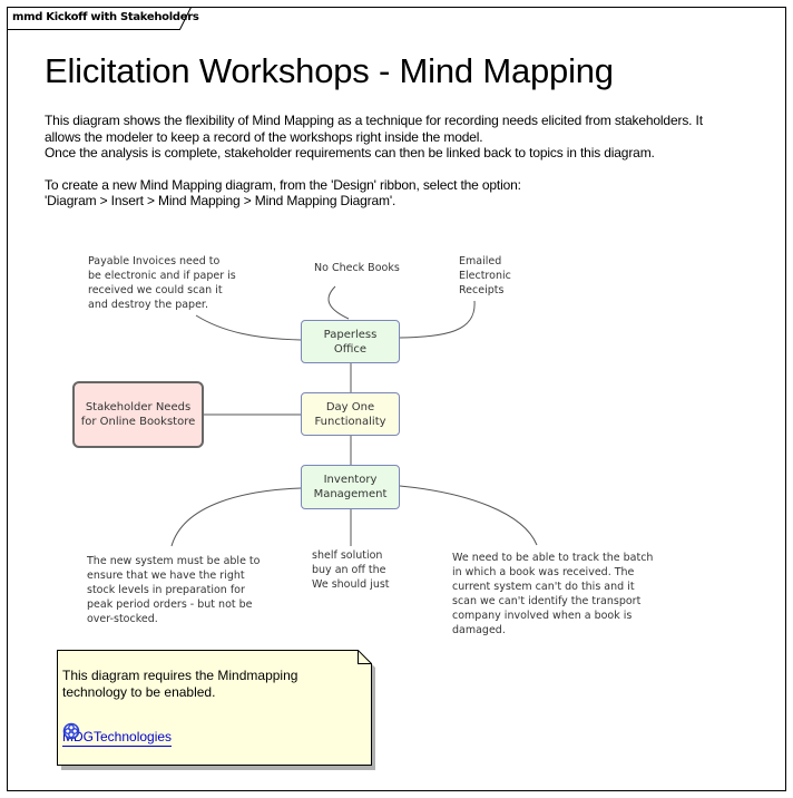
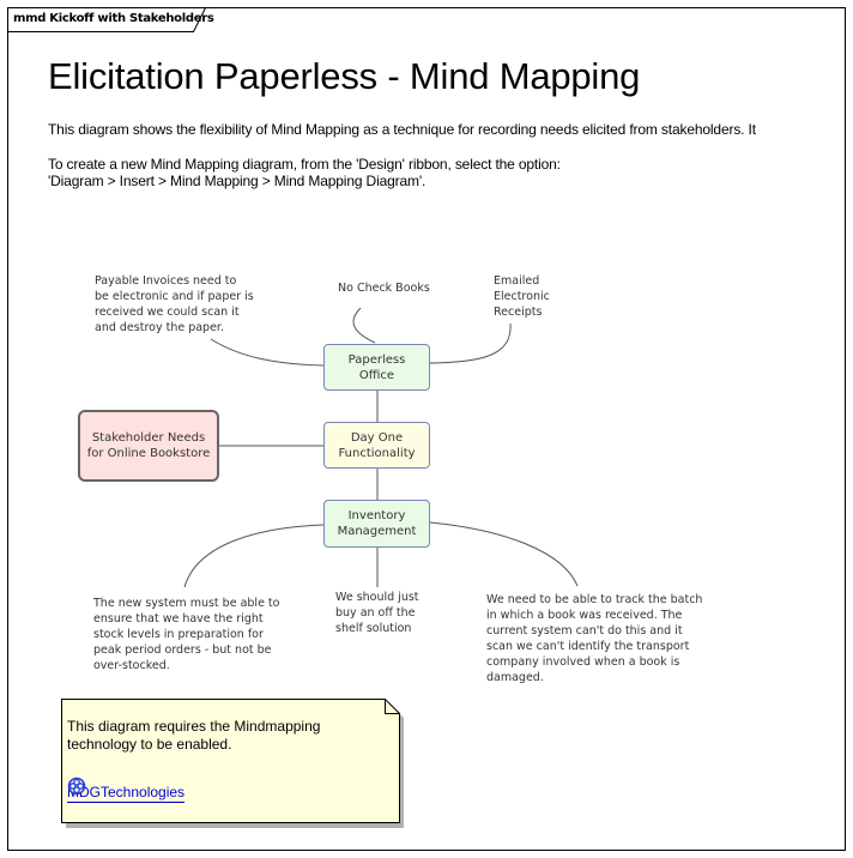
  mmd Kickoff with Stakeholders
- Elicitation Workshops - Mind Mapping
+ Elicitation Paperless - Mind Mapping
  This diagram shows the flexibility of Mind Mapping as a technique for recording needs elicited from stakeholders. It
- allows the modeler to keep a record of the workshops right inside the model.
- Once the analysis is complete, stakeholder requirements can then be linked back to topics in this diagram.
  To create a new Mind Mapping diagram, from the 'Design' ribbon, select the option:
  'Diagram > Insert > Mind Mapping > Mind Mapping Diagram'.
  Stakeholder Needs
  for Online Bookstore
  Paperless
  Office
  Day One
  Functionality
  Inventory
  Management
  Payable Invoices need to
  be electronic and if paper is
  received we could scan it
  and destroy the paper.
  No Check Books
  Emailed
  Electronic
  Receipts
  The new system must be able to
  ensure that we have the right
  stock levels in preparation for
  peak period orders - but not be
  over-stocked.
- shelf solution
+ We should just
  buy an off the
- We should just
+ shelf solution
  We need to be able to track the batch
  in which a book was received. The
  current system can't do this and it
  scan we can't identify the transport
  company involved when a book is
  damaged.
  This diagram requires the Mindmapping
  technology to be enabled.
  DGTechnologies
